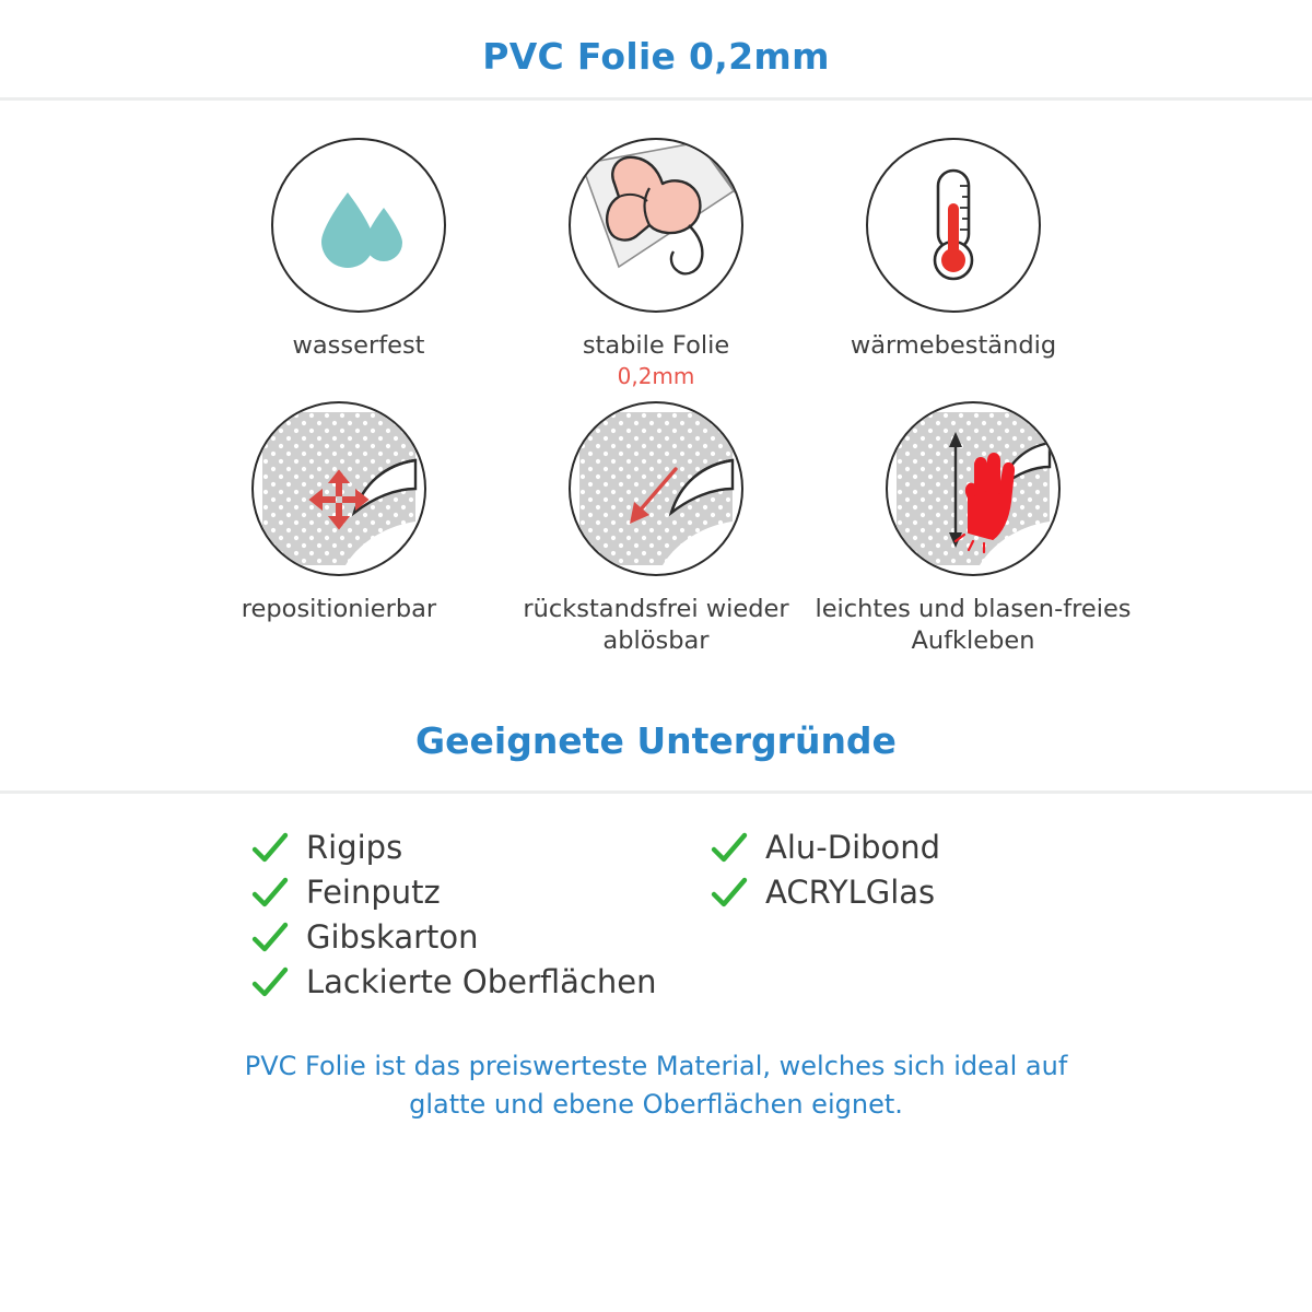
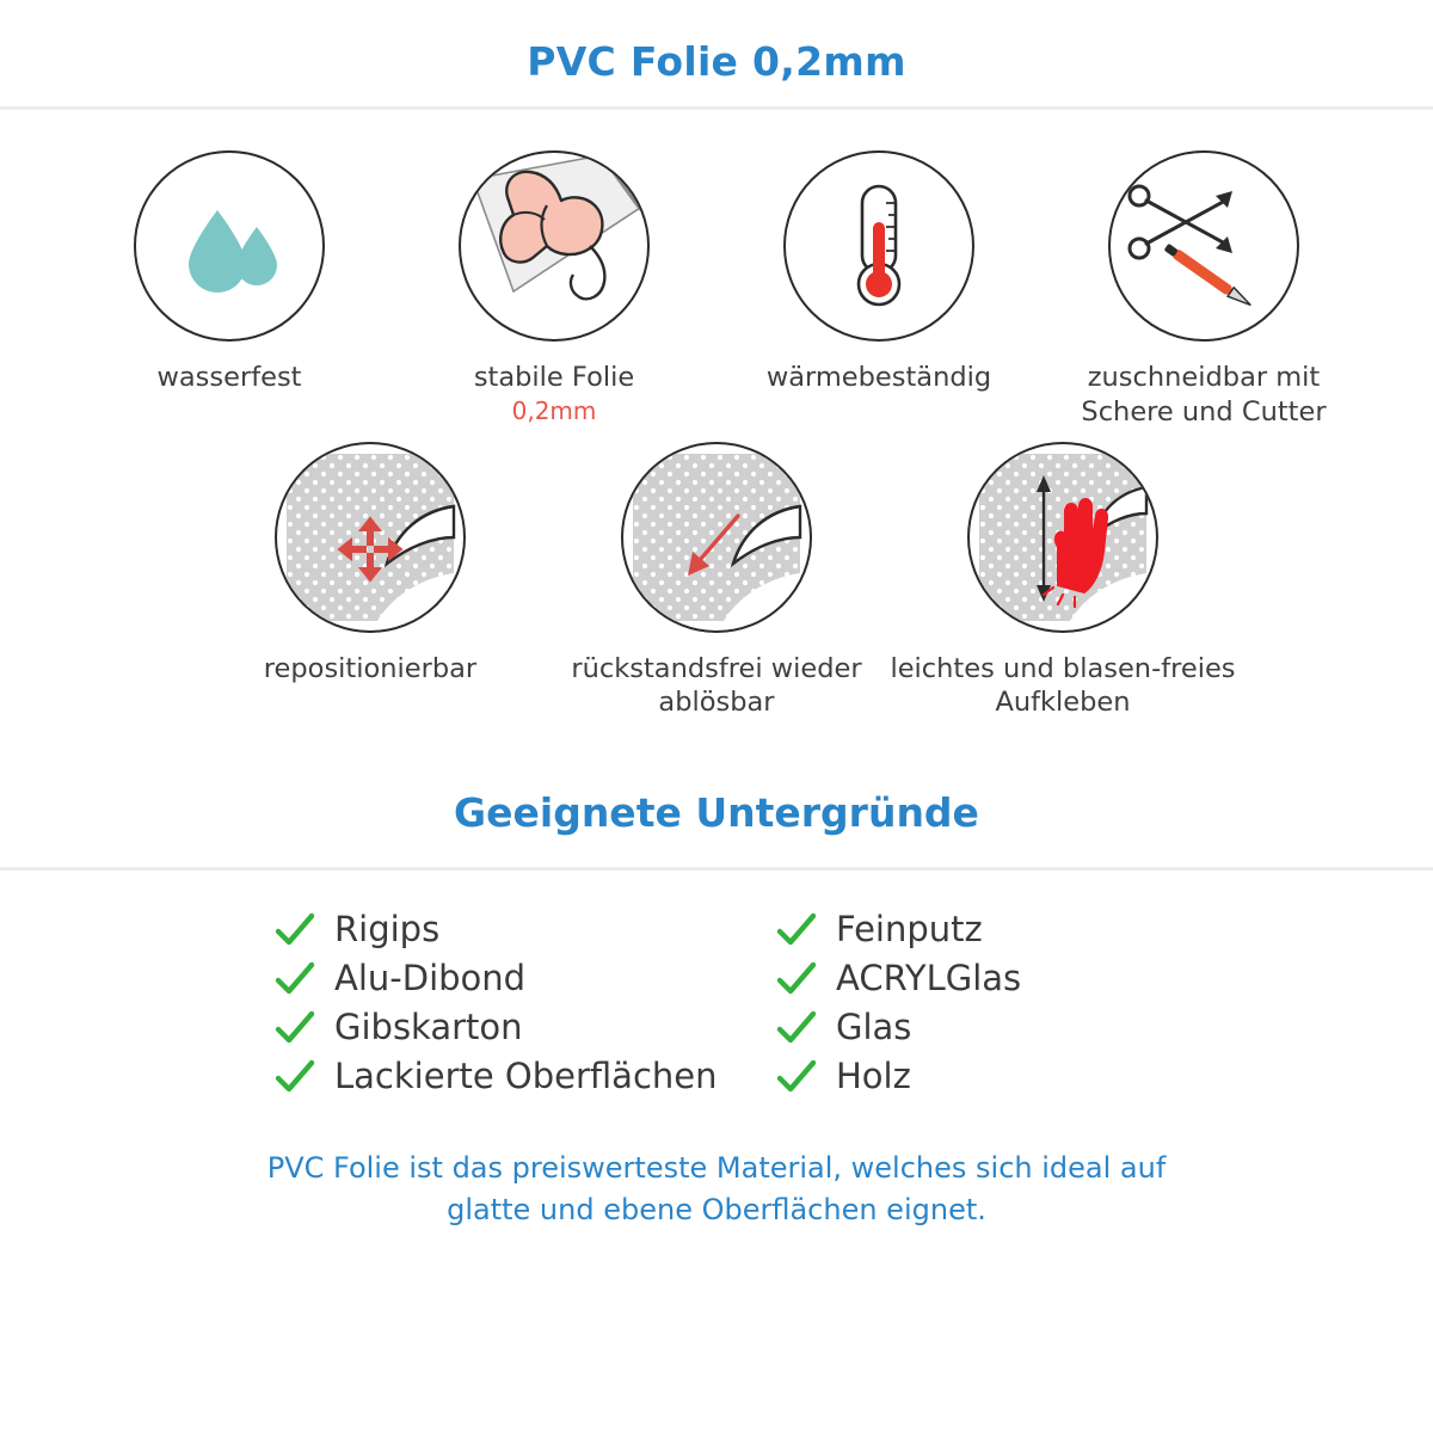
  PVC Folie 0,2mm
  wasserfest
  stabile Folie
  0,2mm
  wärmebeständig
+ zuschneidbar mit Schere und Cutter
  repositionierbar
  rückstandsfrei wieder ablösbar
  leichtes und blasen-freies Aufkleben
  Geeignete Untergründe
  Rigips
- Feinputz
+ Alu-Dibond
  Gibskarton
  Lackierte Oberflächen
- Alu-Dibond
+ Feinputz
  ACRYLGlas
+ Glas
+ Holz
  PVC Folie ist das preiswerteste Material, welches sich ideal auf
  glatte und ebene Oberflächen eignet.
